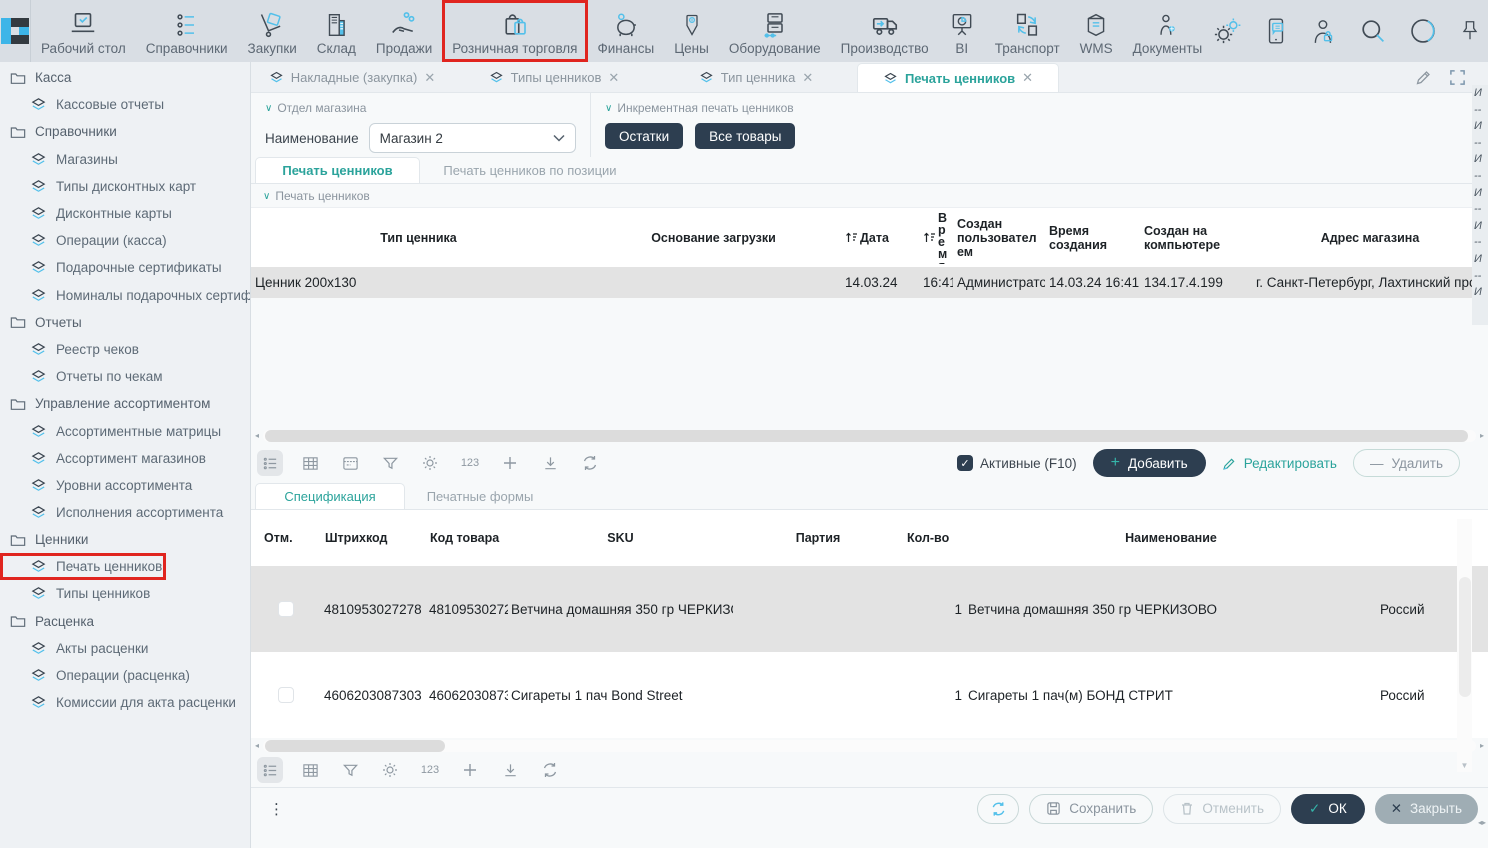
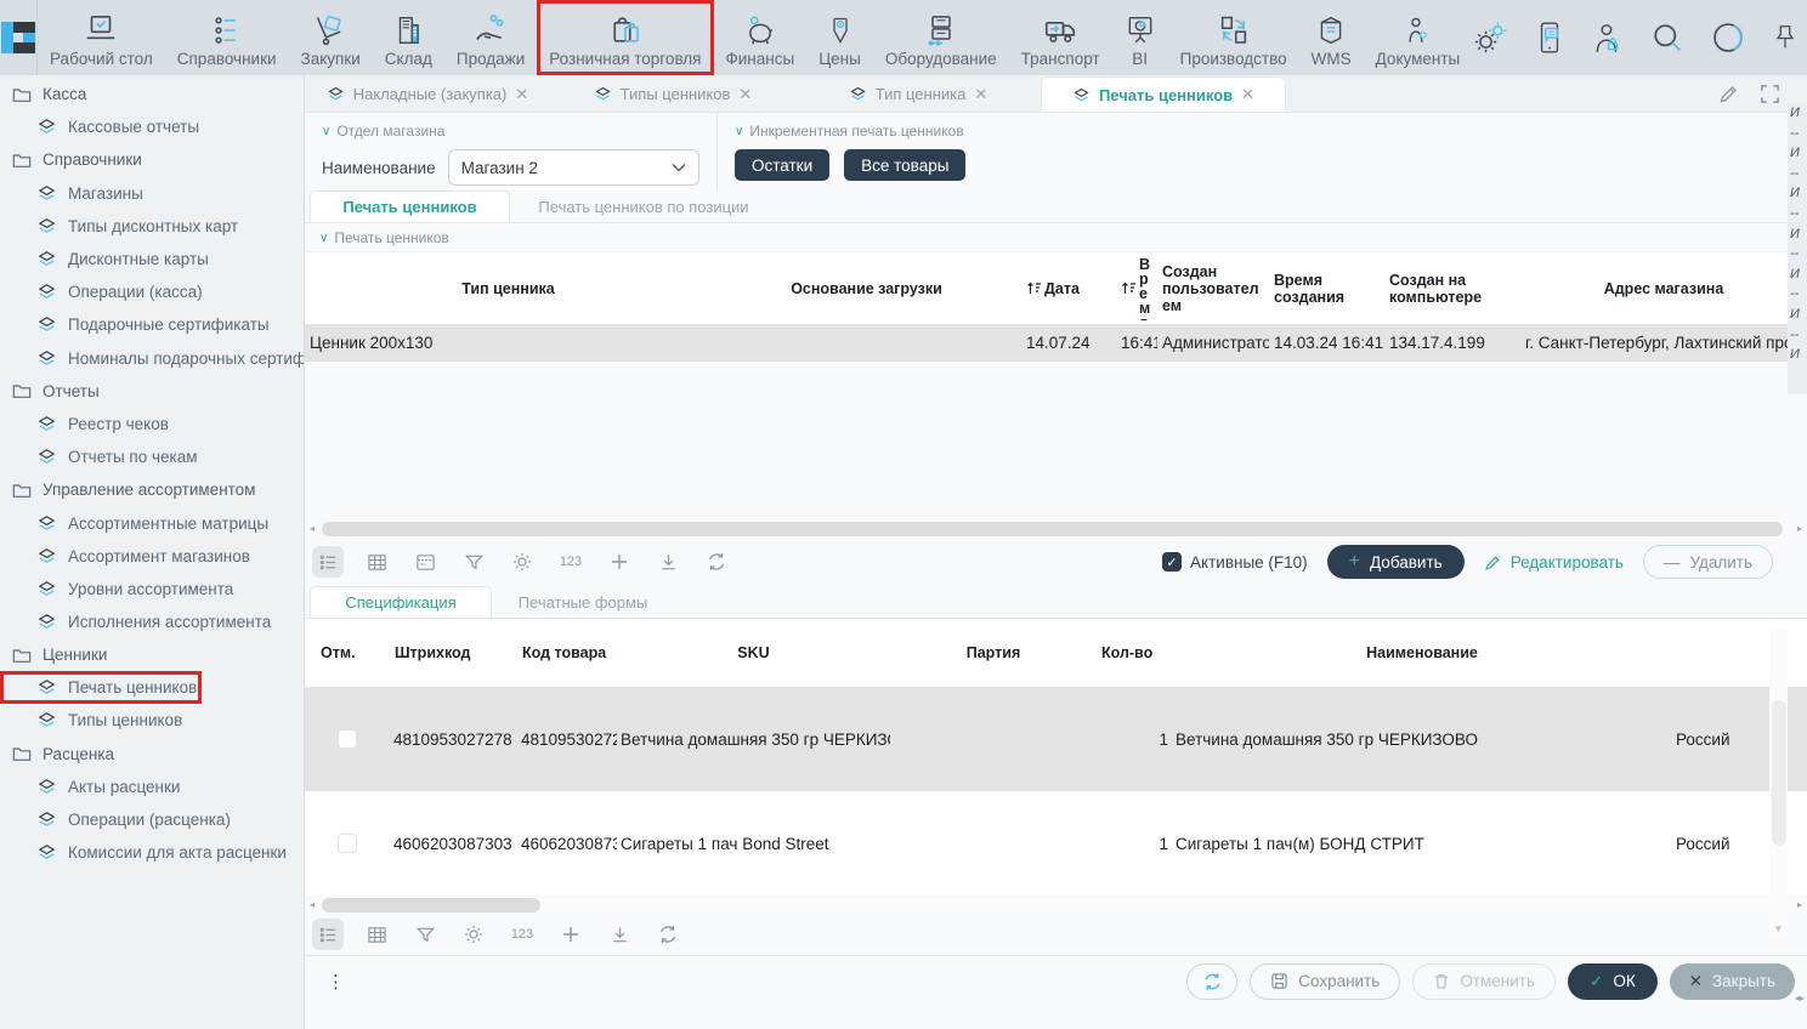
  Рабочий стол
  Справочники
  Закупки
  Склад
  Продажи
  Розничная торговля
  Финансы
  Цены
  Оборудование
- Производство
+ Транспорт
  BI
- Транспорт
+ Производство
  WMS
  Документы
  Касса
  Кассовые отчеты
  Справочники
  Магазины
  Типы дисконтных карт
  Дисконтные карты
  Операции (касса)
  Подарочные сертификаты
  Номиналы подарочных сертиф
  Отчеты
  Реестр чеков
  Отчеты по чекам
  Управление ассортиментом
  Ассортиментные матрицы
  Ассортимент магазинов
  Уровни ассортимента
  Исполнения ассортимента
  Ценники
  Печать ценников
  Типы ценников
  Расценка
  Акты расценки
  Операции (расценка)
  Комиссии для акта расценки
  Накладные (закупка)
  ✕
  Типы ценников
  ✕
  Тип ценника
  ✕
  Печать ценников
  ✕
  ∨
  Отдел магазина
  Наименование
  Магазин 2
  ∨
  Инкрементная печать ценников
  Остатки
  Все товары
  Печать ценников
  Печать ценников по позиции
  ∨
  Печать ценников
  Тип ценника
  Основание загрузки
  Дата
  Врем
  Создан пользователем
  Время создания
  Создан на компьютере
  Адрес магазина
  Ценник 200x130
- 14.03.24
+ 14.07.24
  16:4
  Администрато
  14.03.24 16:41
  134.17.4.199
  г. Санкт-Петербург, Лахтинский пр
  ◂
  ▸
  123
  ✓
  Активные (F10)
  +
  Добавить
  Редактировать
  —
  Удалить
  Спецификация
  Печатные формы
  Отм.
  Штрихкод
  Код товара
  SKU
  Партия
  Кол-во
  Наименование
  4810953027278
  48109530272
  Ветчина домашняя 350 гр ЧЕРКИЗ
  1
  Ветчина домашняя 350 гр ЧЕРКИЗОВО
  Россий
  4606203087303
  46062030873
  Сигареты 1 пач Bond Street
  1
  Сигареты 1 пач(м) БОНД СТРИТ
  Россий
  ◂
  ▸
  123
  ⋮
  Сохранить
  Отменить
  ✓
  ОК
  ✕
  Закрыть
  ◂▸
  ▼
  И
  --
  И
  --
  И
  --
  И
  --
  И
  --
  И
  --
  И
